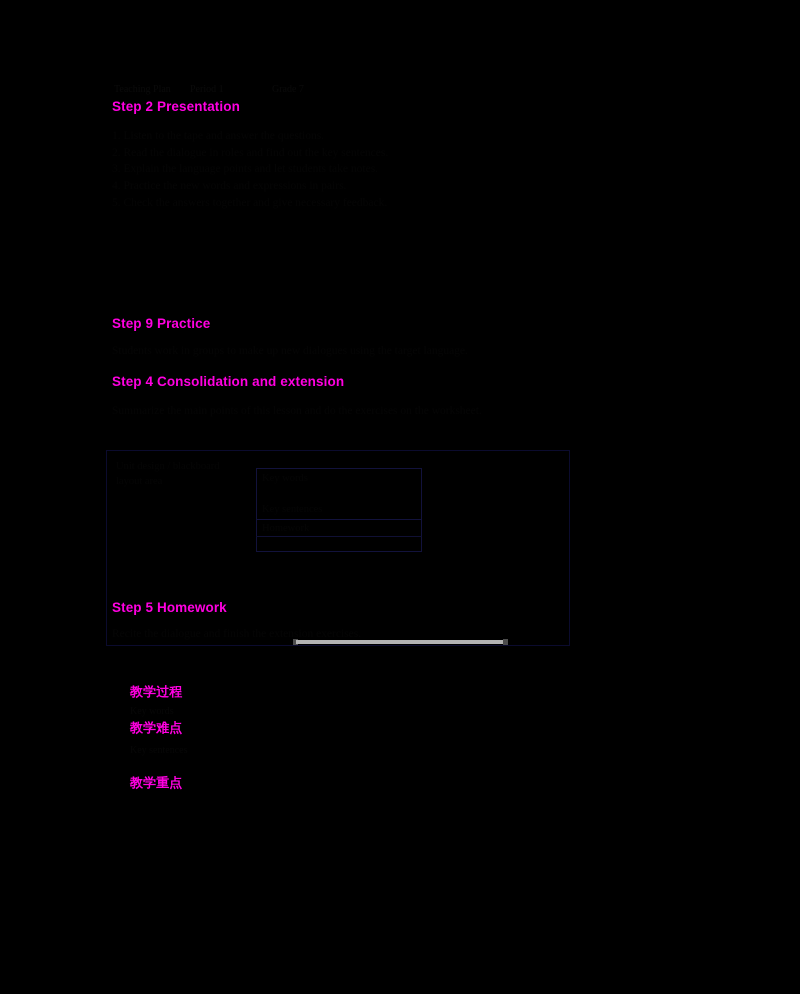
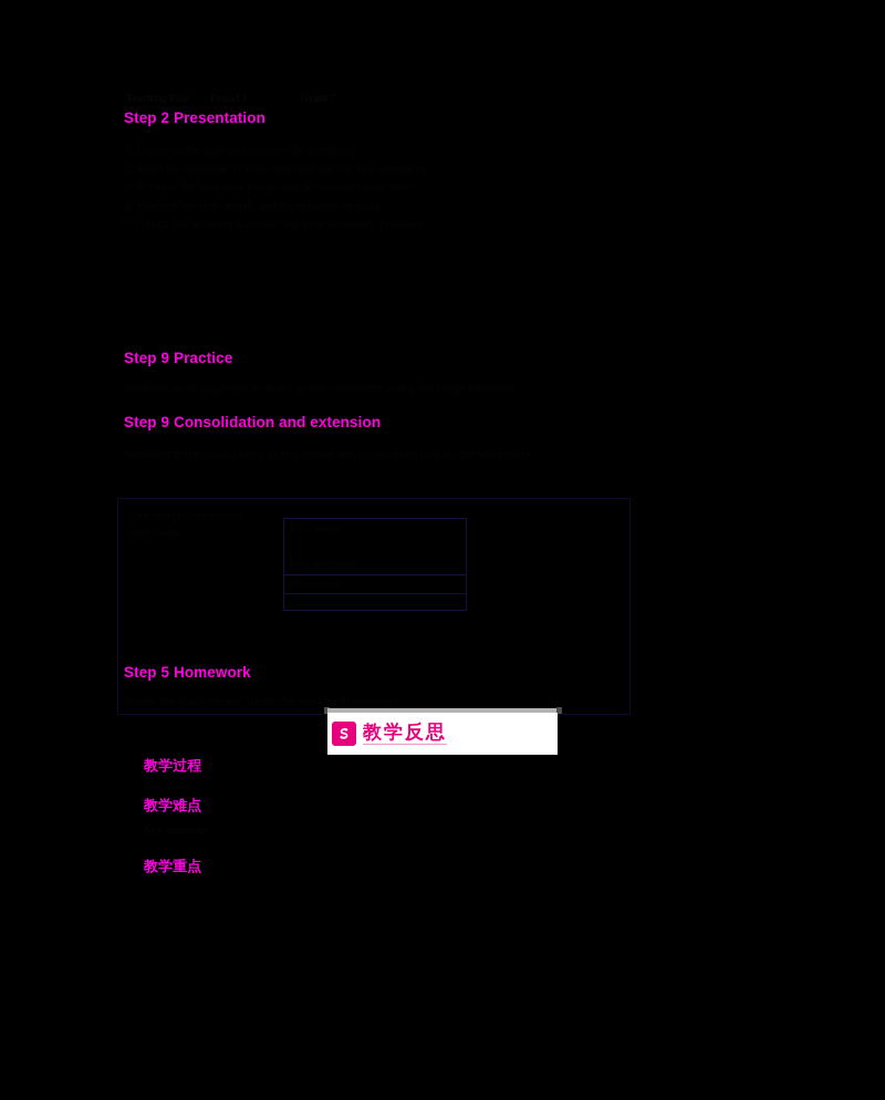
  Step 2 Presentation
  Step 9 Practice
- Step 4 Consolidation and extension
+ Step 9 Consolidation and extension
  Step 5 Homework
- Recite the dialogue and finish the extension exercises.
+ Recite the dialogue and finish the workbook exercises.
+ 教学反思
  教学过程
  教学难点
  教学重点
